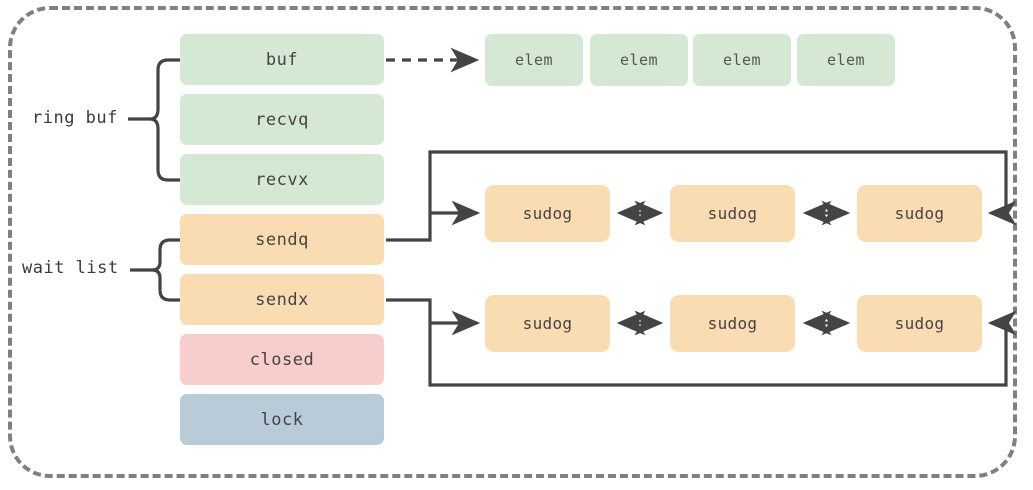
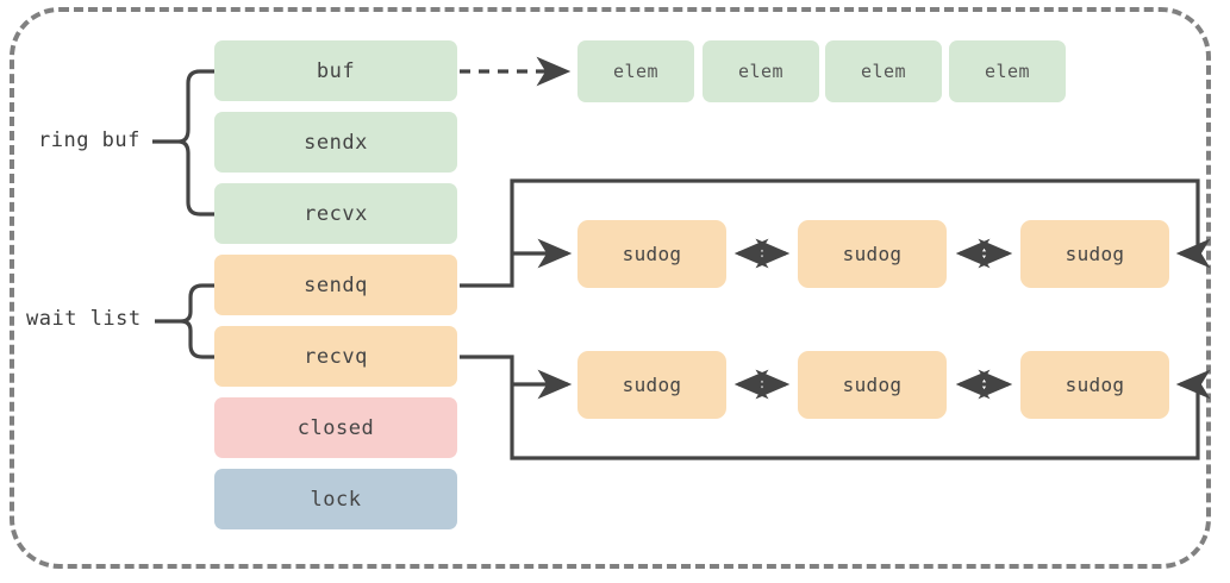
  buf
- recvq
+ sendx
  recvx
  sendq
- sendx
+ recvq
  closed
  lock
  elem
  elem
  elem
  elem
  sudog
  sudog
  sudog
  sudog
  sudog
  sudog
  ring buf
  wait list
